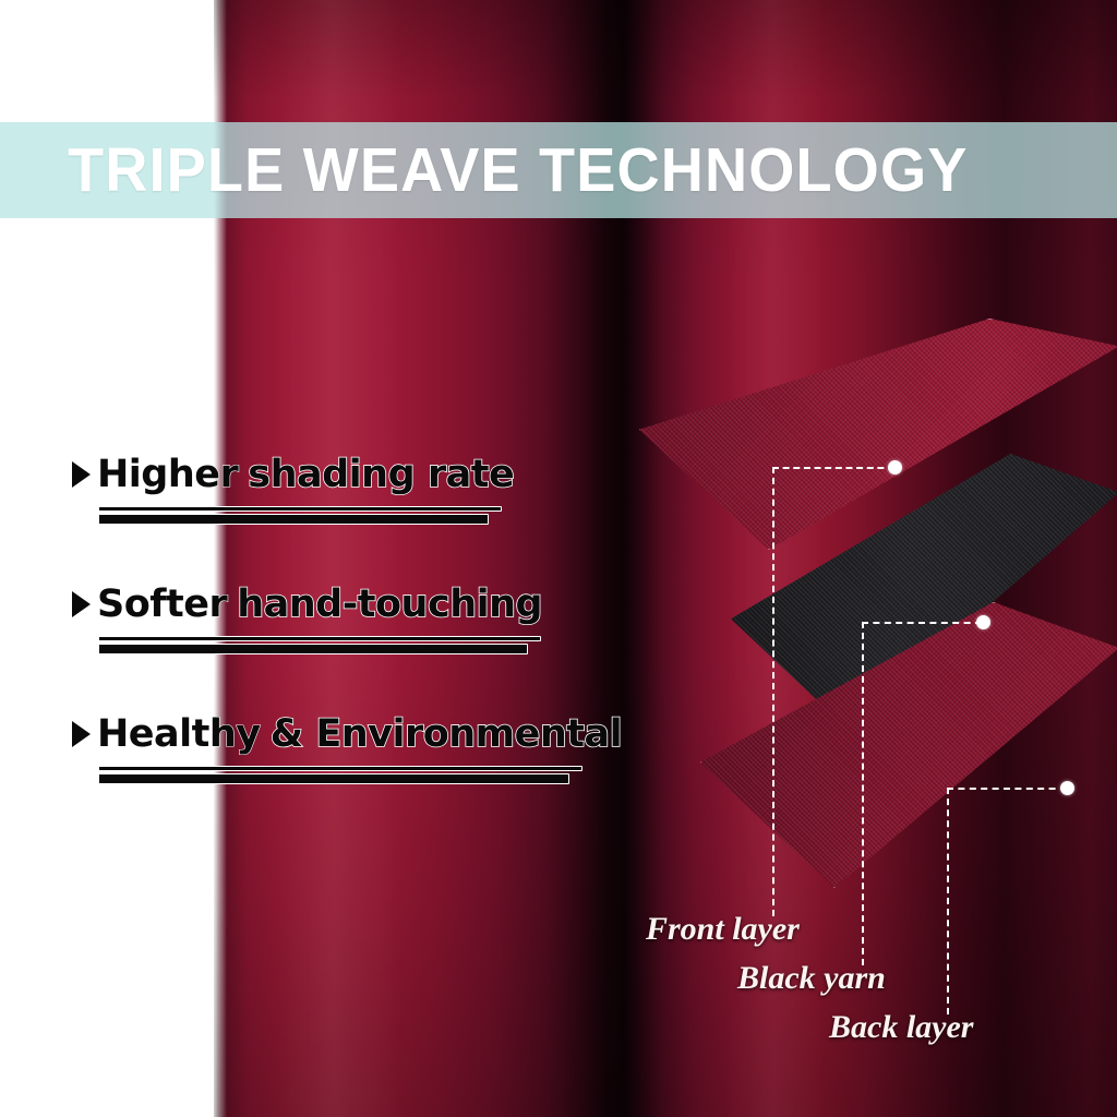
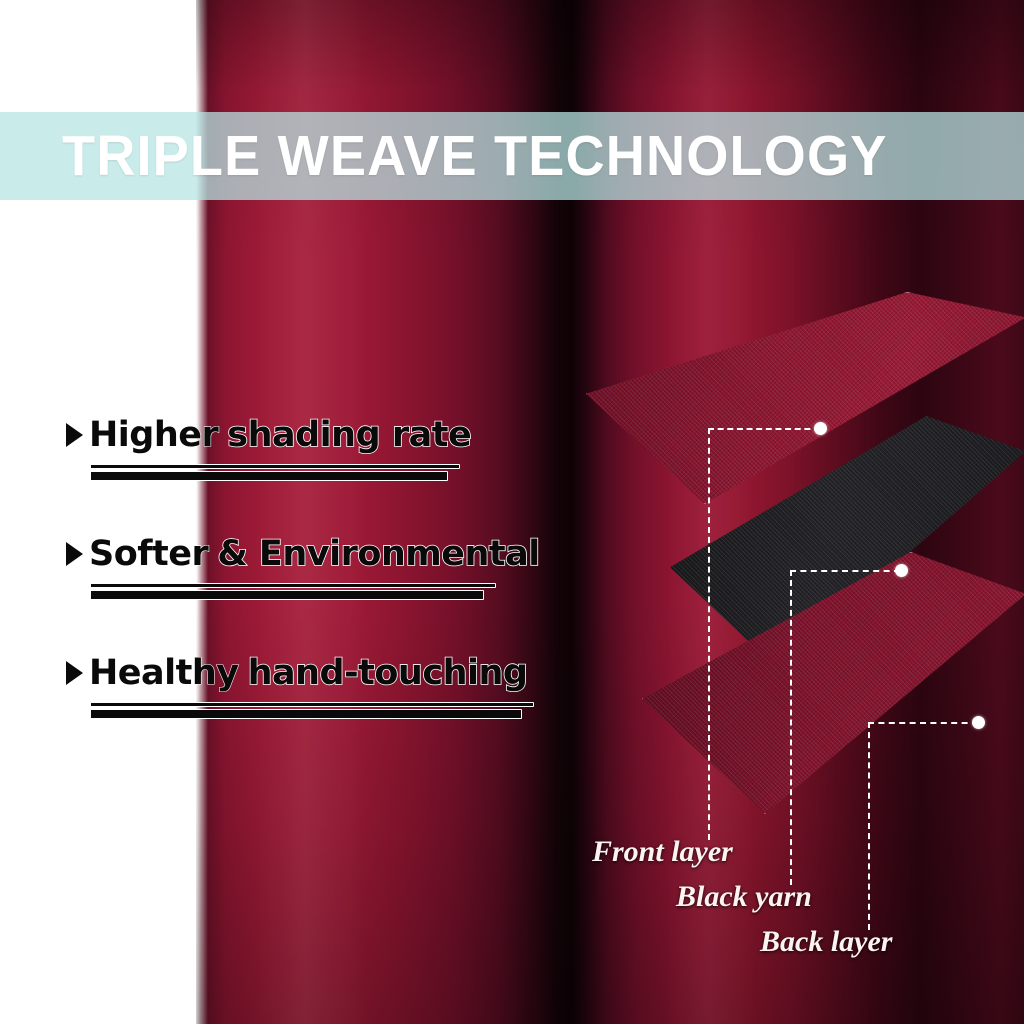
  TRIPLE WEAVE TECHNOLOGY
  Higher
  shading rate
  Softer
- hand-touching
+ & Environmental
  Healthy
- & Environmental
+ hand-touching
  Front layer
  Black yarn
  Back layer
